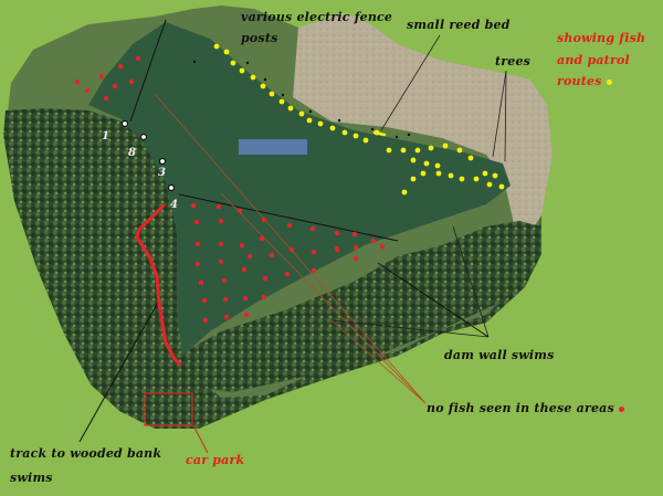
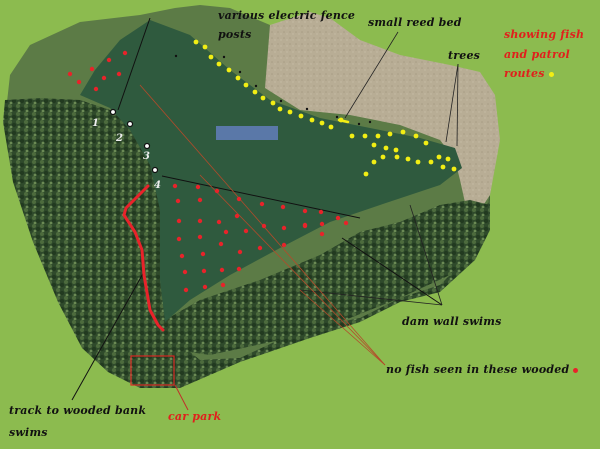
  1
- 8
+ 2
  3
  4
  various electric fence
  posts
  small reed bed
  trees
  showing fish
  and patrol
  routes
  dam wall swims
- no fish seen in these areas
+ no fish seen in these wooded
  track to wooded bank
  swims
  car park
